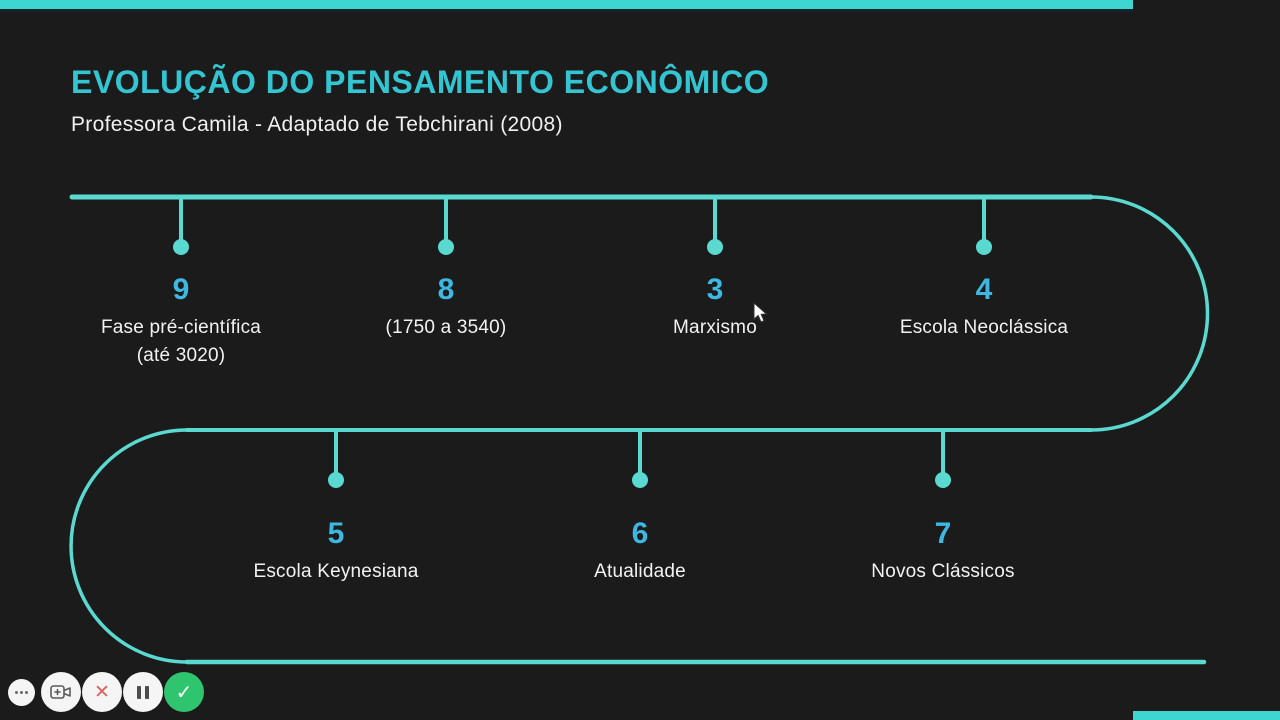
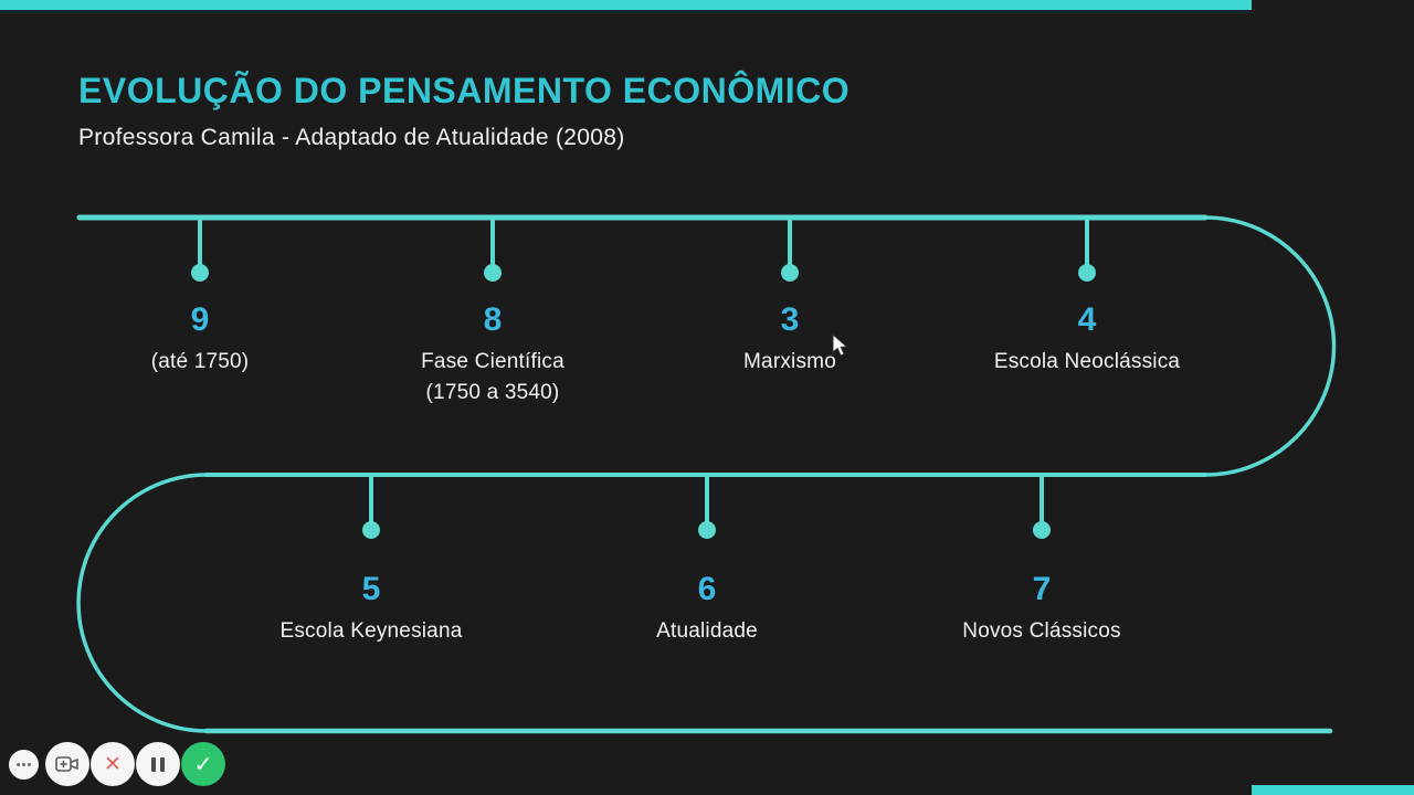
  EVOLUÇÃO DO PENSAMENTO ECONÔMICO
- Professora Camila - Adaptado de Tebchirani (2008)
+ Professora Camila - Adaptado de Atualidade (2008)
  9
- Fase pré-científica
- (até 3020)
+ (até 1750)
  8
+ Fase Científica
  (1750 a 3540)
  3
  Marxismo
  4
  Escola Neoclássica
  5
  Escola Keynesiana
  6
  Atualidade
  7
  Novos Clássicos
  ✕
  ✓
